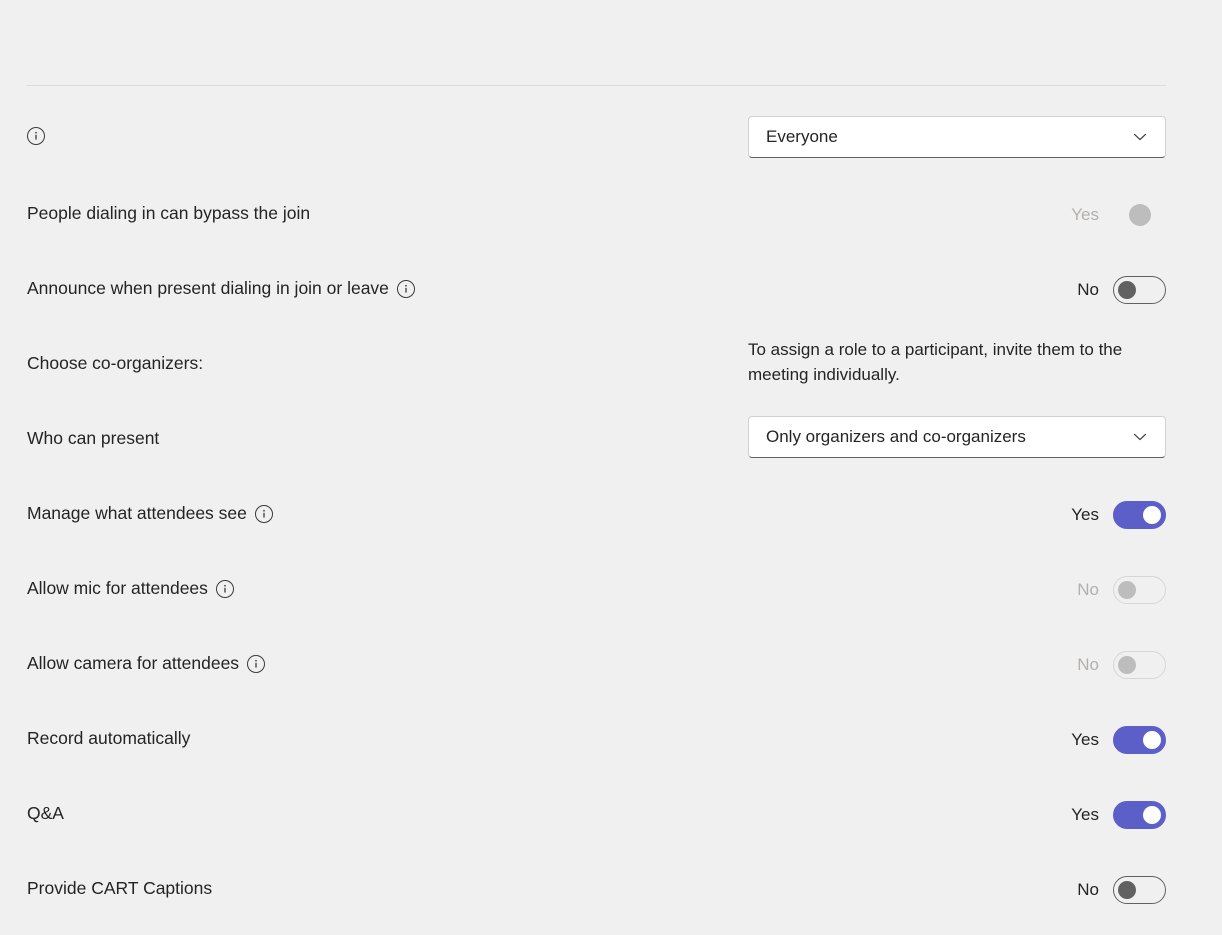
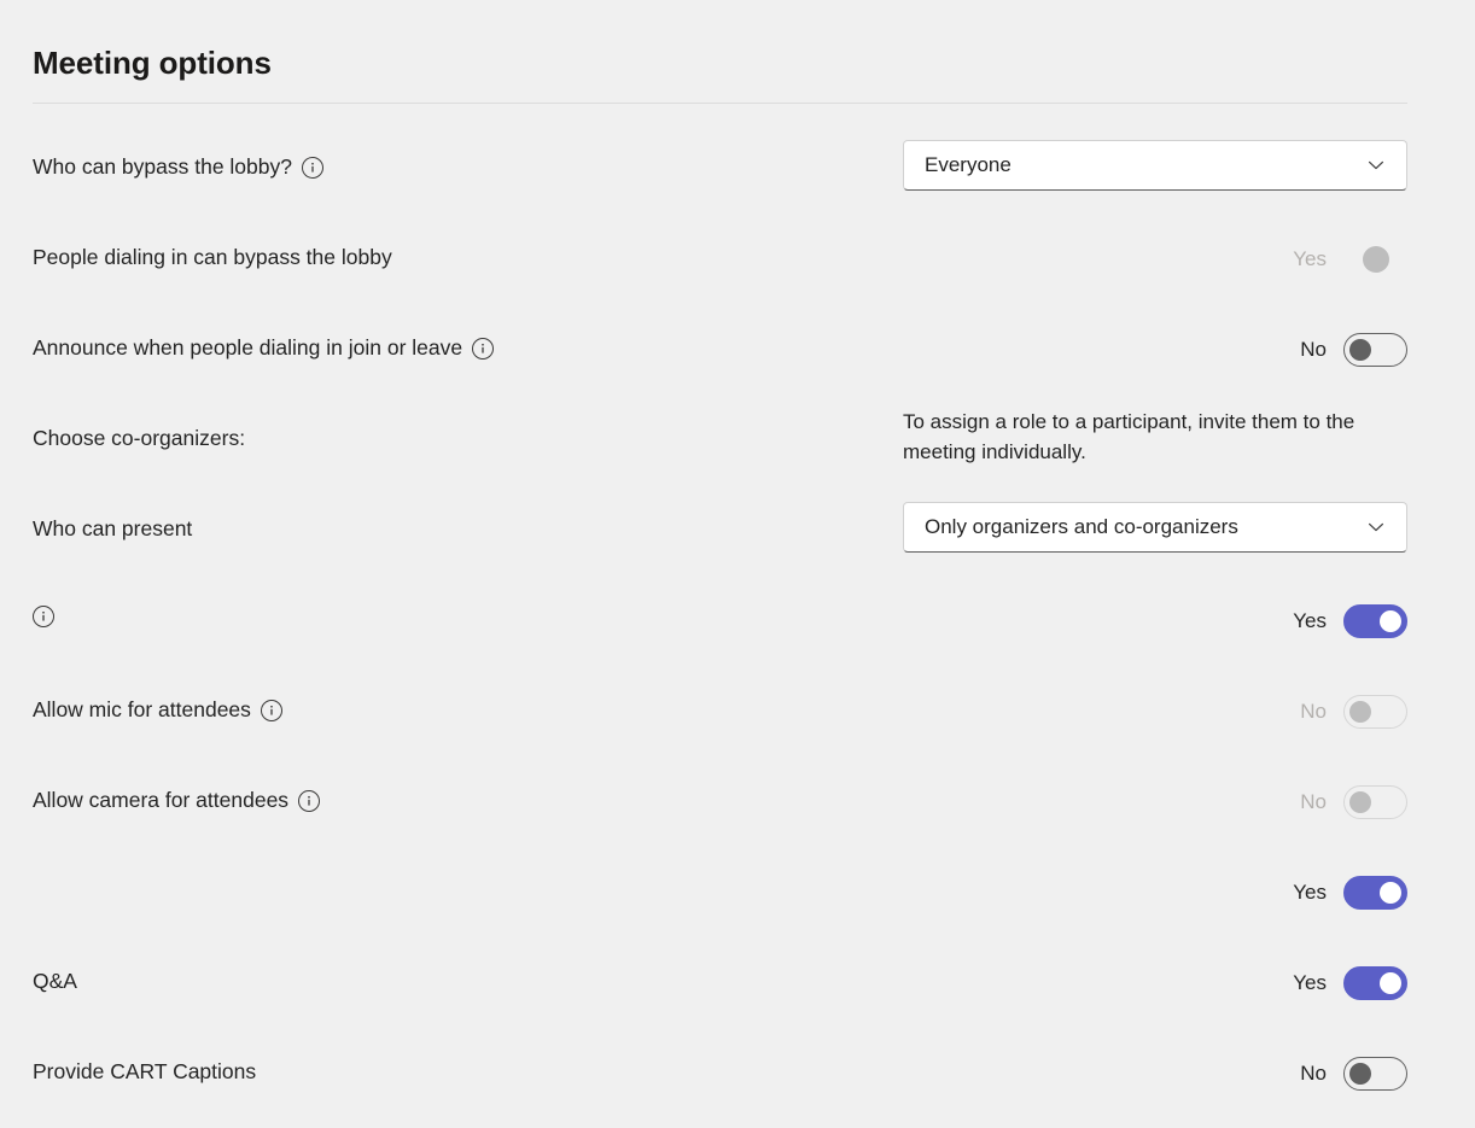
+ Meeting options
+ Who can bypass the lobby?
  Everyone
- People dialing in can bypass the join
+ People dialing in can bypass the lobby
  Yes
- Announce when present dialing in join or leave
+ Announce when people dialing in join or leave
  No
  Choose co-organizers:
  To assign a role to a participant, invite them to the meeting individually.
  Who can present
  Only organizers and co-organizers
- Manage what attendees see
  Yes
  Allow mic for attendees
  No
  Allow camera for attendees
  No
- Record automatically
  Yes
  Q&A
  Yes
  Provide CART Captions
  No
